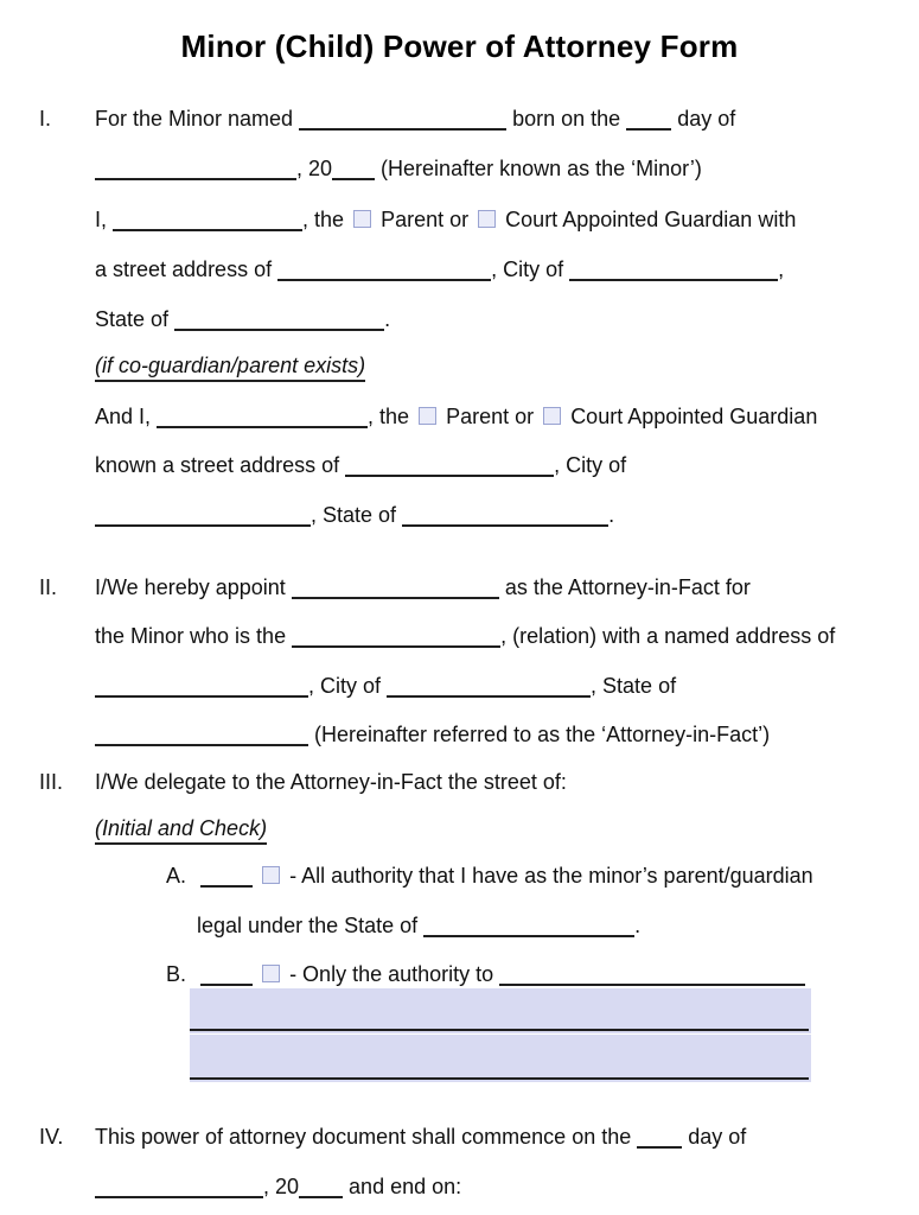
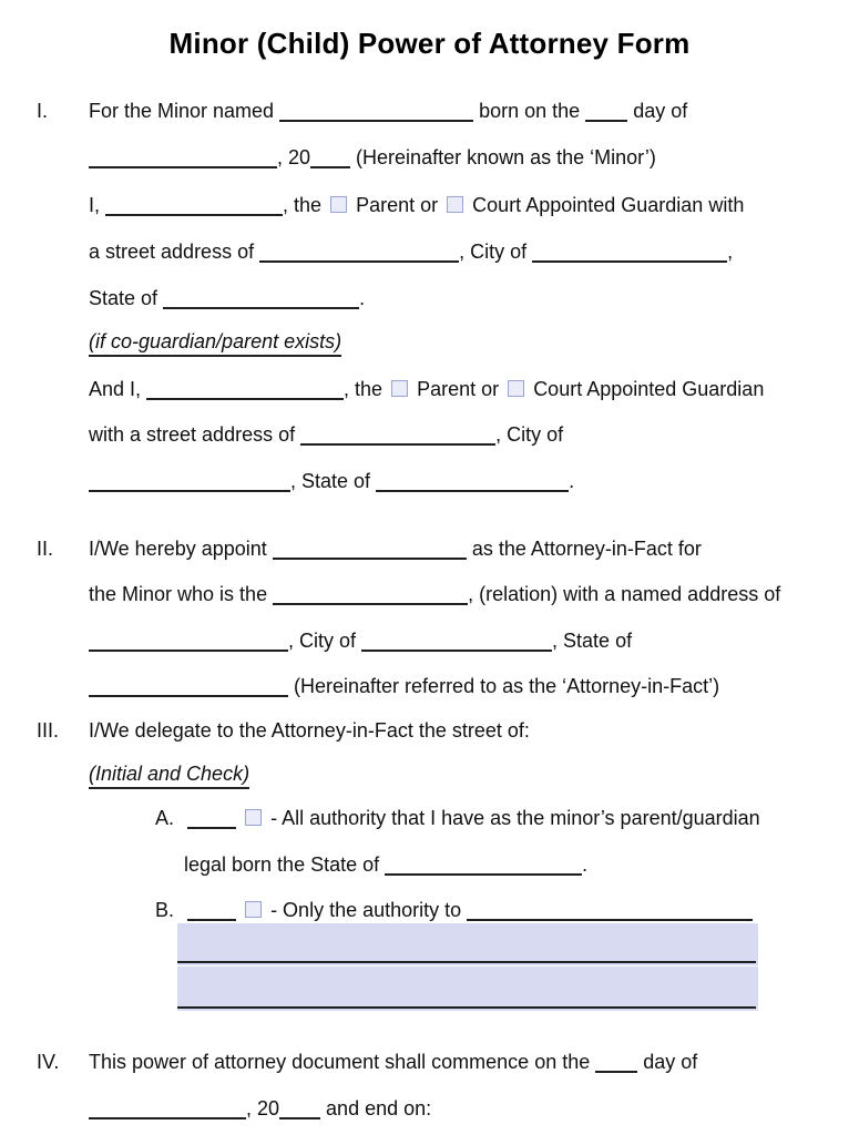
  Minor (Child) Power of Attorney Form
  I.
  For the Minor named born on the day of
  , 20 (Hereinafter known as the ‘Minor’)
  I, , the Parent or Court Appointed Guardian with
  a street address of , City of ,
  State of .
  (if co-guardian/parent exists)
  And I, , the Parent or Court Appointed Guardian
- known a street address of , City of
+ with a street address of , City of
  , State of .
  II.
  I/We hereby appoint as the Attorney-in-Fact for
  the Minor who is the , (relation) with a named address of
  , City of , State of
  (Hereinafter referred to as the ‘Attorney-in-Fact’)
  III.
  I/We delegate to the Attorney-in-Fact the street of:
  (Initial and Check)
  A. - All authority that I have as the minor’s parent/guardian
- legal under the State of .
+ legal born the State of .
  B. - Only the authority to
  IV.
  This power of attorney document shall commence on the day of
  , 20 and end on:
